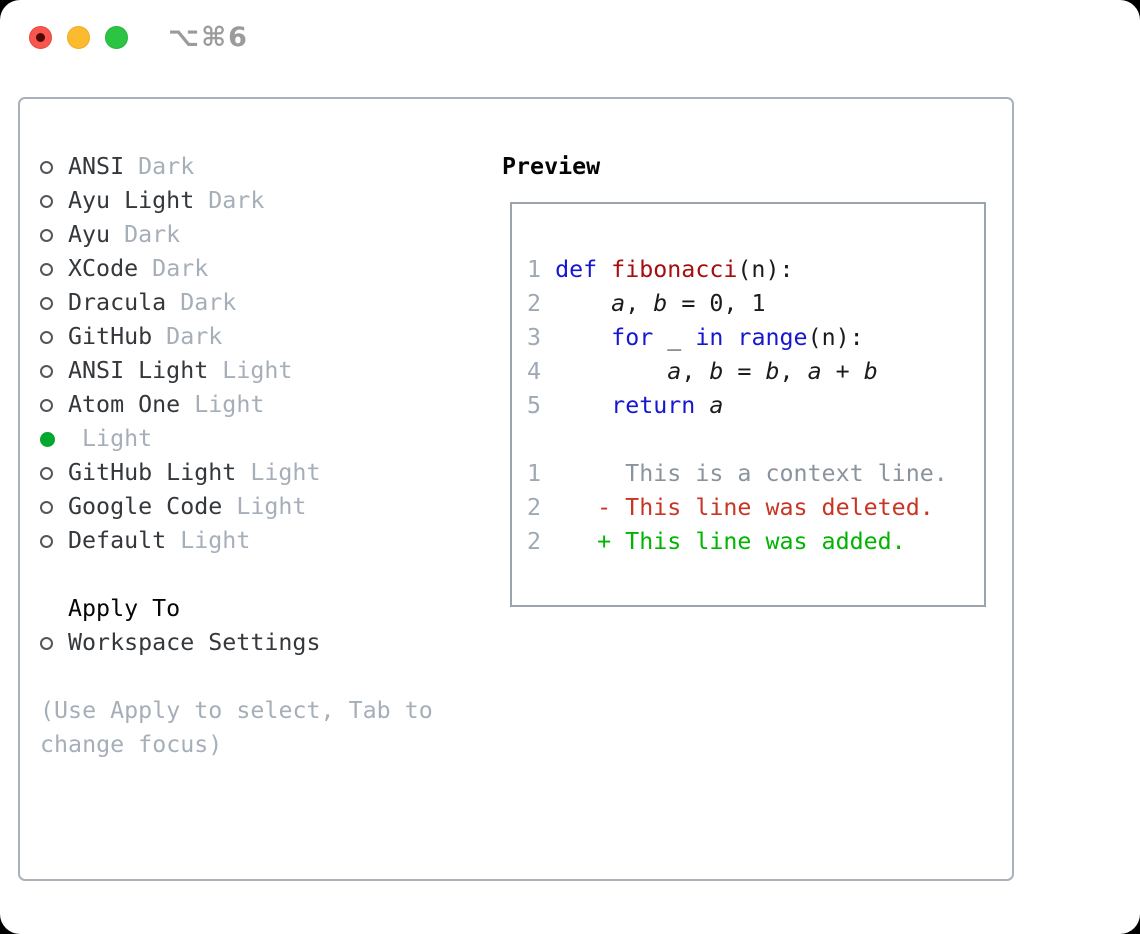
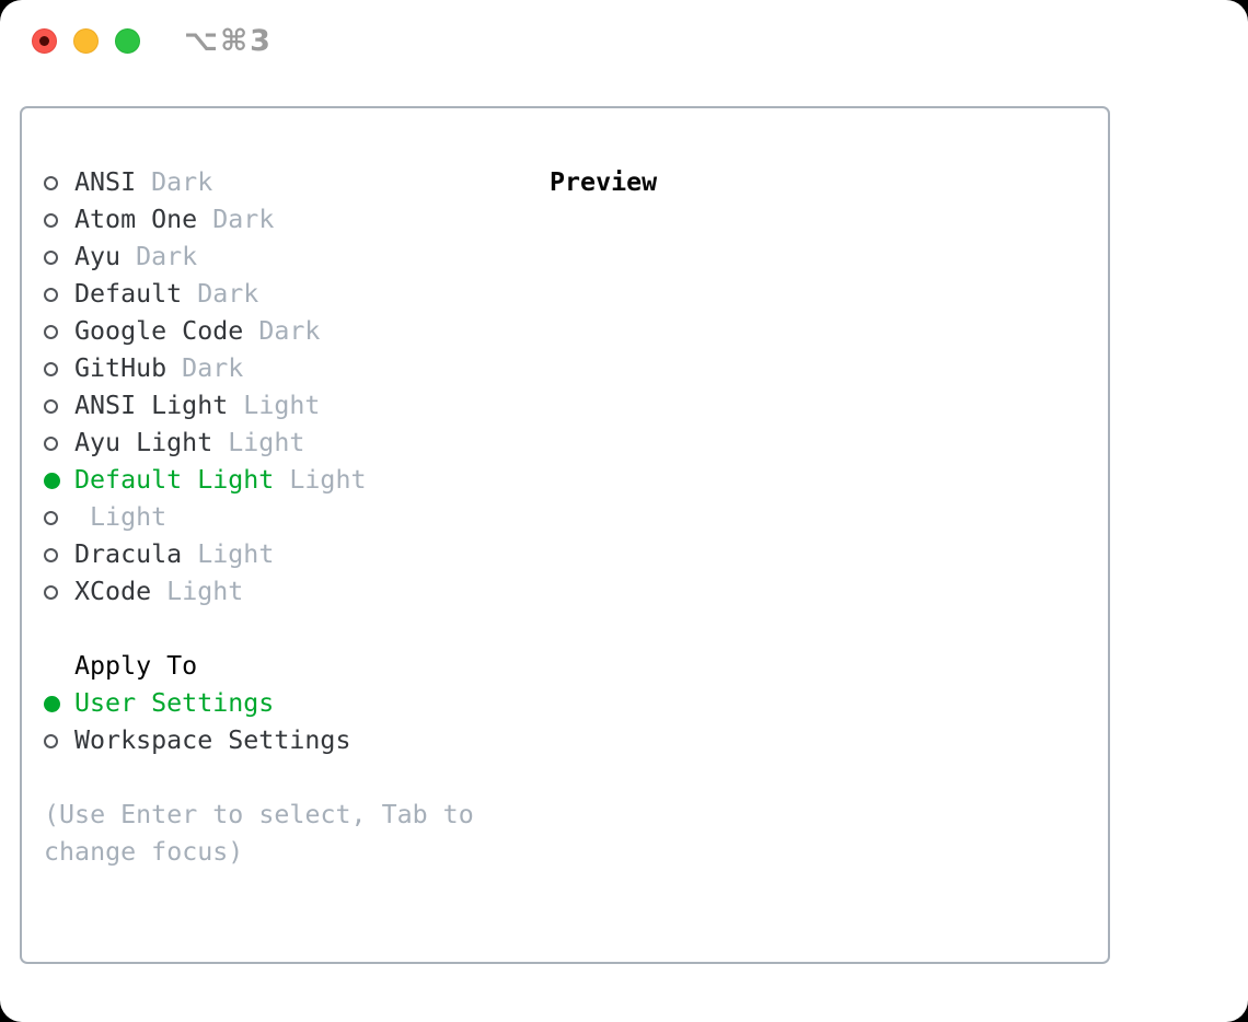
- ⌥⌘6
+ ⌥⌘3
  ANSI
  Dark
- Ayu Light
+ Atom One
  Dark
  Ayu
  Dark
- XCode
+ Default
  Dark
- Dracula
+ Google Code
  Dark
  GitHub
  Dark
  ANSI Light
  Light
- Atom One
+ Ayu Light
  Light
+ Default Light
  Light
- GitHub Light
  Light
- Google Code
+ Dracula
  Light
- Default
+ XCode
  Light
  Apply To
+ User Settings
  Workspace Settings
- (Use Apply to select, Tab to
+ (Use Enter to select, Tab to
  change focus)
  Preview
- 1 def fibonacci(n):
- 2 a, b = 0, 1
- 3 for _ in range(n):
- 4 a, b = b, a + b
- 5 return a
- 1 This is a context line.
- 2 - This line was deleted.
- 2 + This line was added.
